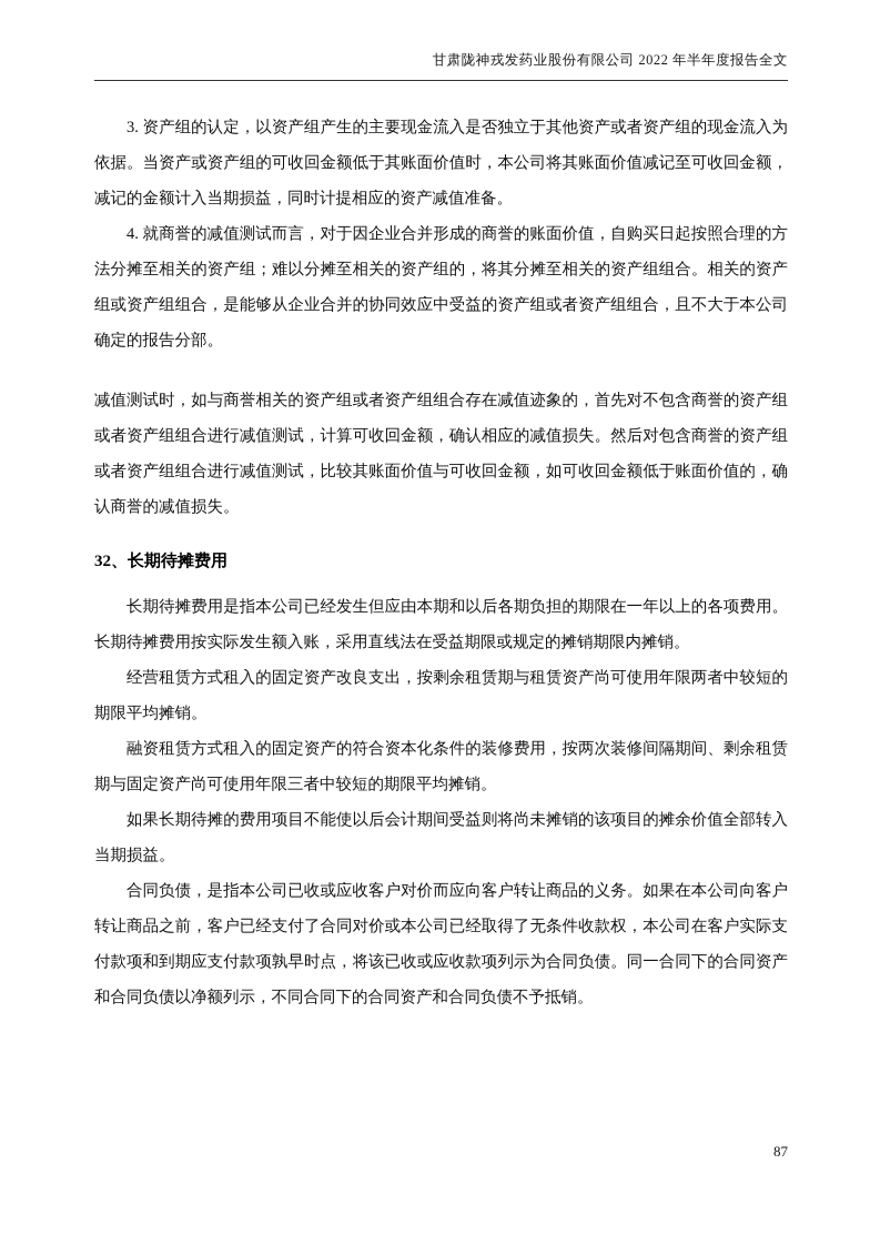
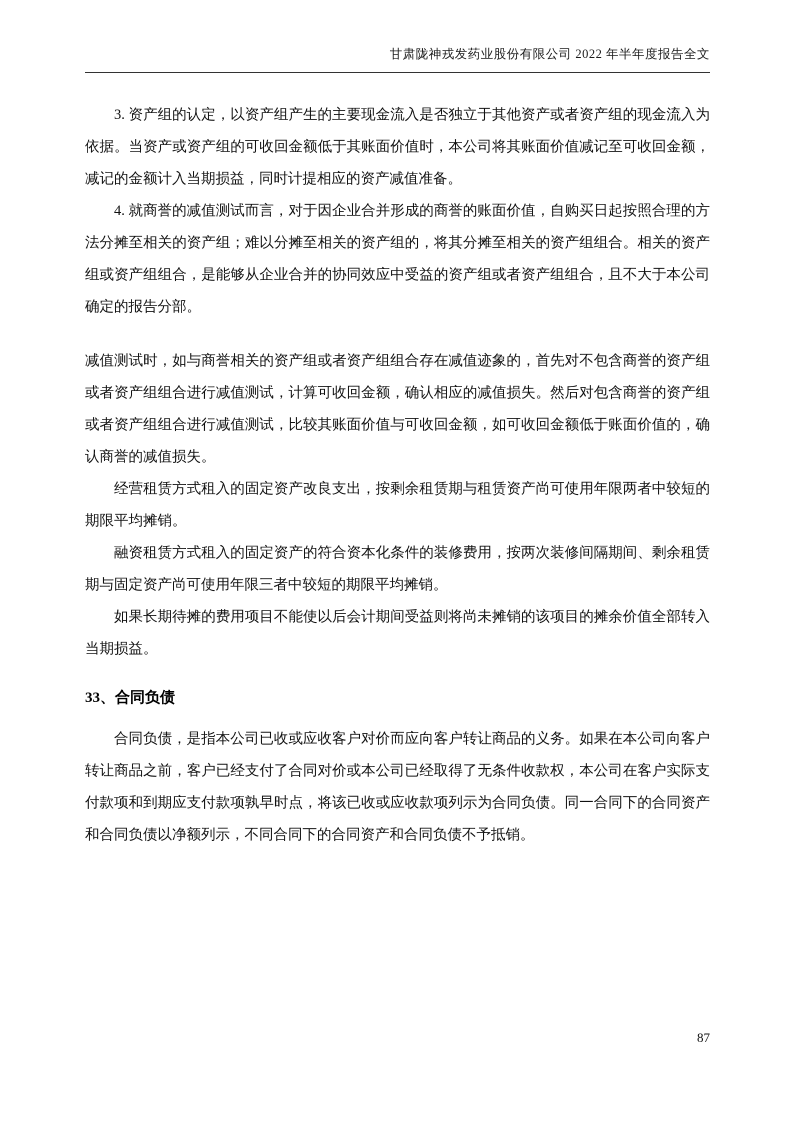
  甘肃陇神戎发药业股份有限公司 2022 年半年度报告全文
  3. 资产组的认定，以资产组产生的主要现金流入是否独立于其他资产或者资产组的现金流入为依据。当资产或资产组的可收回金额低于其账面价值时，本公司将其账面价值减记至可收回金额，减记的金额计入当期损益，同时计提相应的资产减值准备。
  4. 就商誉的减值测试而言，对于因企业合并形成的商誉的账面价值，自购买日起按照合理的方法分摊至相关的资产组；难以分摊至相关的资产组的，将其分摊至相关的资产组组合。相关的资产组或资产组组合，是能够从企业合并的协同效应中受益的资产组或者资产组组合，且不大于本公司确定的报告分部。
  减值测试时，如与商誉相关的资产组或者资产组组合存在减值迹象的，首先对不包含商誉的资产组或者资产组组合进行减值测试，计算可收回金额，确认相应的减值损失。然后对包含商誉的资产组或者资产组组合进行减值测试，比较其账面价值与可收回金额，如可收回金额低于账面价值的，确认商誉的减值损失。
- 32、长期待摊费用
- 长期待摊费用是指本公司已经发生但应由本期和以后各期负担的期限在一年以上的各项费用。长期待摊费用按实际发生额入账，采用直线法在受益期限或规定的摊销期限内摊销。
  经营租赁方式租入的固定资产改良支出，按剩余租赁期与租赁资产尚可使用年限两者中较短的期限平均摊销。
  融资租赁方式租入的固定资产的符合资本化条件的装修费用，按两次装修间隔期间、剩余租赁期与固定资产尚可使用年限三者中较短的期限平均摊销。
  如果长期待摊的费用项目不能使以后会计期间受益则将尚未摊销的该项目的摊余价值全部转入当期损益。
+ 33、合同负债
  合同负债，是指本公司已收或应收客户对价而应向客户转让商品的义务。如果在本公司向客户转让商品之前，客户已经支付了合同对价或本公司已经取得了无条件收款权，本公司在客户实际支付款项和到期应支付款项孰早时点，将该已收或应收款项列示为合同负债。同一合同下的合同资产和合同负债以净额列示，不同合同下的合同资产和合同负债不予抵销。
  87
